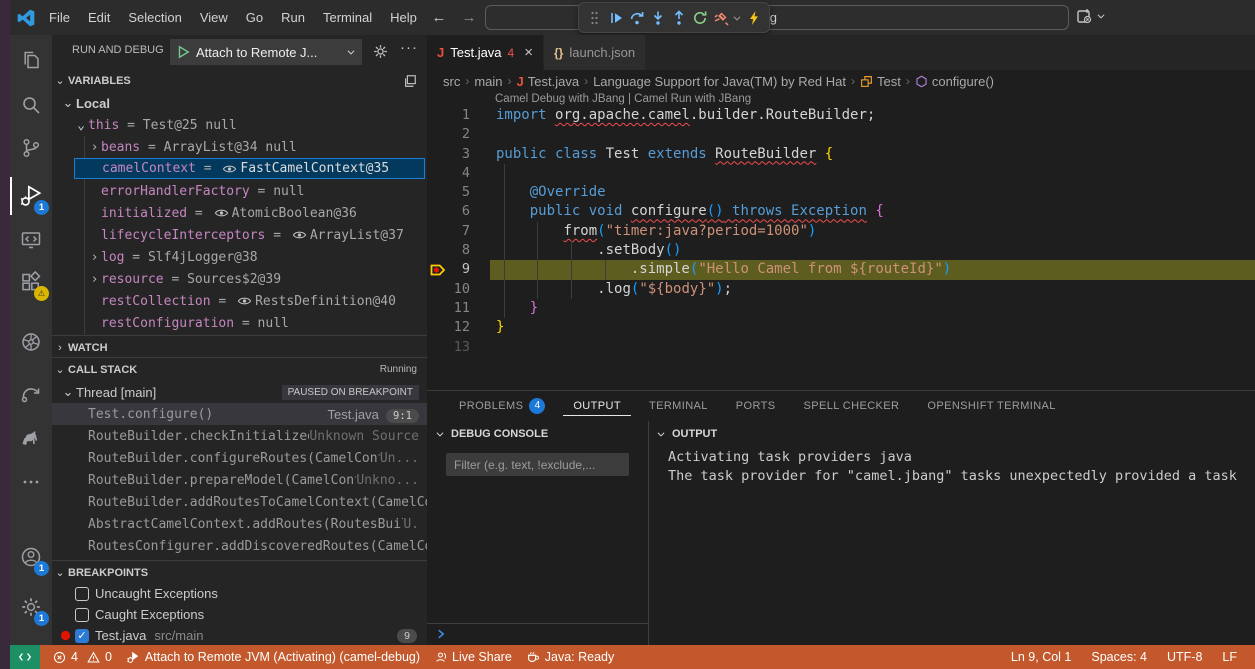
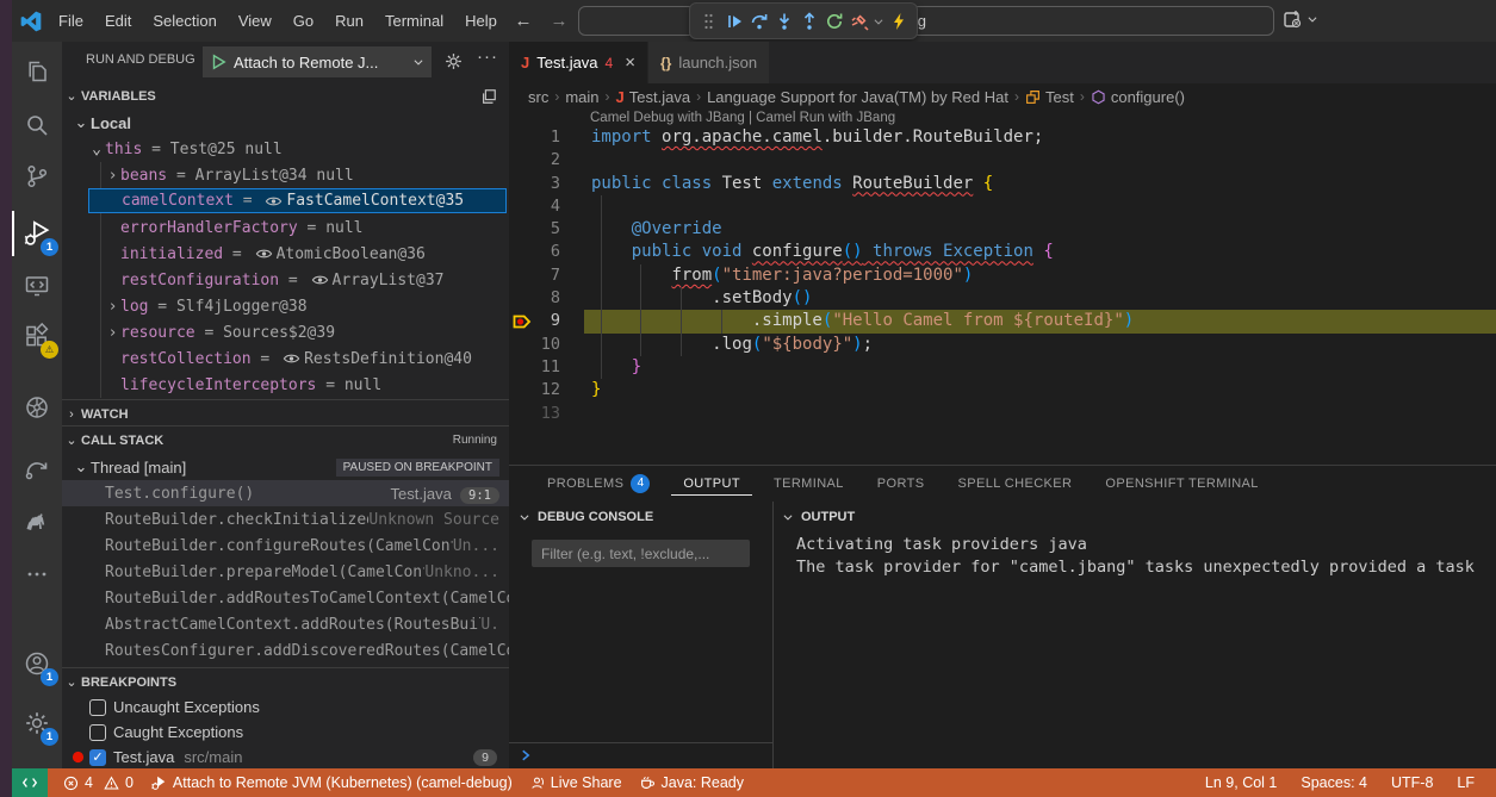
  File
  Edit
  Selection
  View
  Go
  Run
  Terminal
  Help
  ←
  →
  1
  ⚠
  1
  1
  RUN AND DEBUG
  Attach to Remote J...
  ···
  ⌄
  VARIABLES
  ⌄
  Local
  ⌄
  this
  = Test@25 null
  ›
  beans
  =
  ArrayList@34 null
  camelContext
  =
  FastCamelContext@35
  errorHandlerFactory
  =
  null
  initialized
  =
  AtomicBoolean@36
- lifecycleInterceptors
+ restConfiguration
  =
  ArrayList@37
  ›
  log
  =
  Slf4jLogger@38
  ›
  resource
  =
  Sources$2@39
  restCollection
  =
  RestsDefinition@40
- restConfiguration
+ lifecycleInterceptors
  =
  null
  ›
  WATCH
  ⌄
  CALL STACK
  Running
  ⌄
  Thread [main]
  PAUSED ON BREAKPOINT
  Test.configure()
  Test.java 9:1
  RouteBuilder.checkInitialize
  Unknown Source
  RouteBuilder.configureRoutes(CamelCon
  Un...
  RouteBuilder.prepareModel(CamelCon
  Unkno...
  RouteBuilder.addRoutesToCamelContext(CamelC
  AbstractCamelContext.addRoutes(RoutesBui
  U.
  RoutesConfigurer.addDiscoveredRoutes(CamelC
  ⌄
  BREAKPOINTS
  Uncaught Exceptions
  Caught Exceptions
  ✓
  Test.java
  src/main
  9
  J
  Test.java
  4
  ×
  {}
  launch.json
  src
  ›
  main
  ›
  J
  Test.java
  ›
  Language Support for Java(TM) by Red Hat
  ›
  Test
  ›
  configure()
  Camel Debug with JBang | Camel Run with JBang
  1
  import org.apache.camel.builder.RouteBuilder;
  2
  3
  public class Test extends RouteBuilder {
  4
  5
  @Override
  6
  public void configure() throws Exception {
  7
  from("timer:java?period=1000")
  8
  .setBody()
  9
  .simple("Hello Camel from ${routeId}")
  10
  .log("${body}");
  11
  }
  12
  }
  13
  PROBLEMS
  4
  OUTPUT
  TERMINAL
  PORTS
  SPELL CHECKER
  OPENSHIFT TERMINAL
  DEBUG CONSOLE
  Filter (e.g. text, !exclude,...
  OUTPUT
  Activating task providers java
  The task provider for "camel.jbang" tasks unexpectedly provided a task
  4
  0
- Attach to Remote JVM (Activating) (camel-debug)
+ Attach to Remote JVM (Kubernetes) (camel-debug)
  Live Share
  Java: Ready
  Ln 9, Col 1
  Spaces: 4
  UTF-8
  LF
